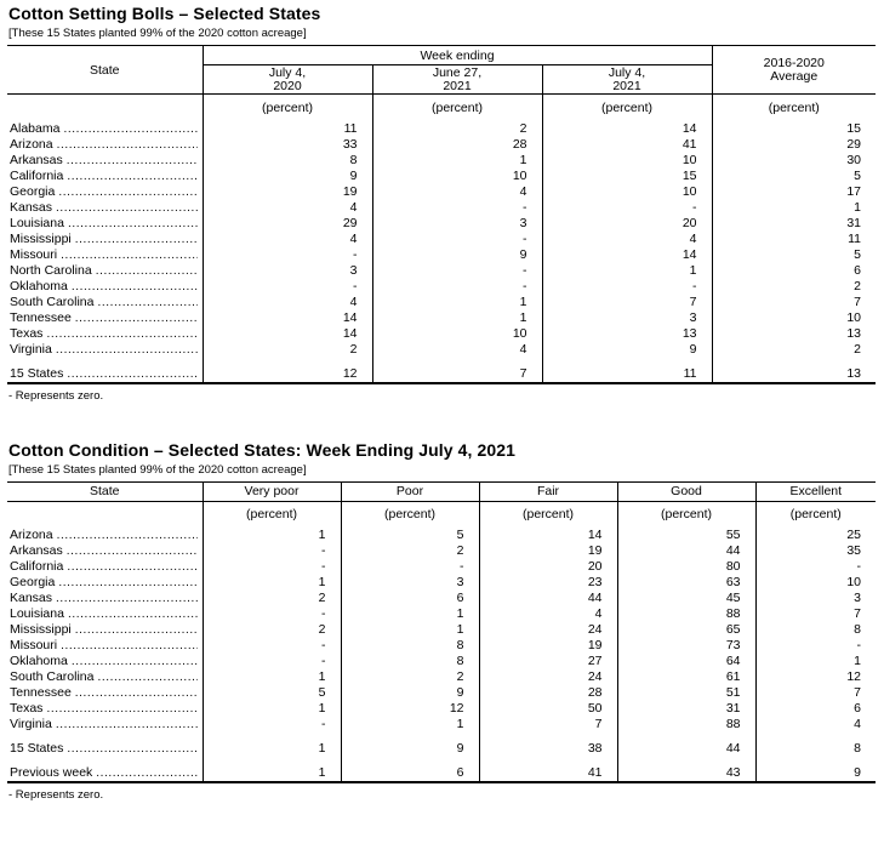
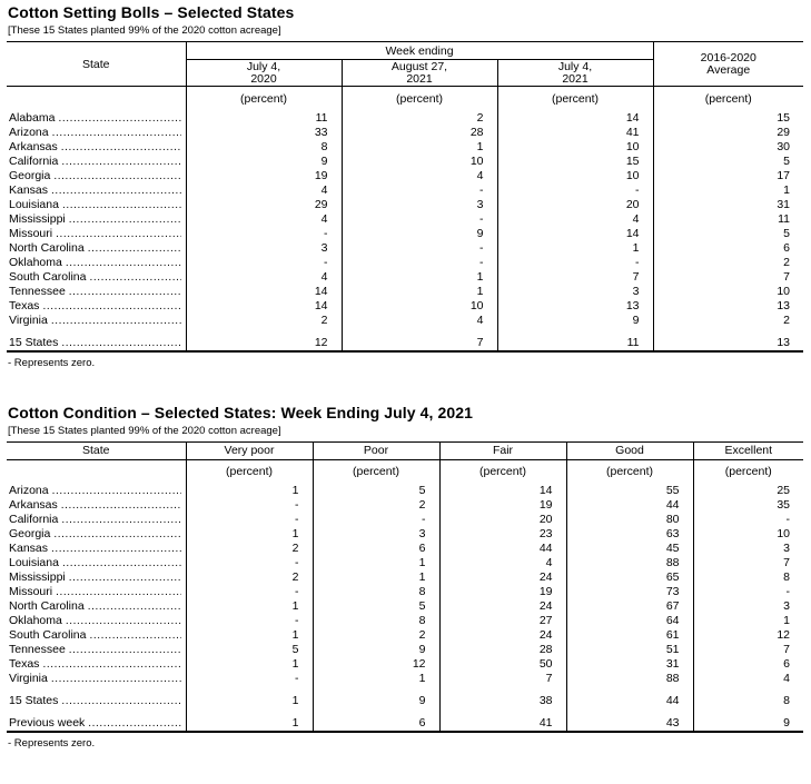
  Cotton Setting Bolls – Selected States
  [These 15 States planted 99% of the 2020 cotton acreage]
  State	Week ending	2016-2020 Average
- July 4, 2020	June 27, 2021	July 4, 2021
+ July 4, 2020	August 27, 2021	July 4, 2021
  	(percent)	(percent)	(percent)	(percent)
  Alabama	11	2	14	15
  Arizona	33	28	41	29
  Arkansas	8	1	10	30
  California	9	10	15	5
  Georgia	19	4	10	17
  Kansas	4	-	-	1
  Louisiana	29	3	20	31
  Mississippi	4	-	4	11
  Missouri	-	9	14	5
  North Carolina	3	-	1	6
  Oklahoma	-	-	-	2
  South Carolina	4	1	7	7
  Tennessee	14	1	3	10
  Texas	14	10	13	13
  Virginia	2	4	9	2
  15 States	12	7	11	13
  - Represents zero.
  Cotton Condition – Selected States: Week Ending July 4, 2021
  [These 15 States planted 99% of the 2020 cotton acreage]
  State	Very poor	Poor	Fair	Good	Excellent
  	(percent)	(percent)	(percent)	(percent)	(percent)
  Arizona	1	5	14	55	25
  Arkansas	-	2	19	44	35
  California	-	-	20	80	-
  Georgia	1	3	23	63	10
  Kansas	2	6	44	45	3
  Louisiana	-	1	4	88	7
  Mississippi	2	1	24	65	8
  Missouri	-	8	19	73	-
+ North Carolina	1	5	24	67	3
  Oklahoma	-	8	27	64	1
  South Carolina	1	2	24	61	12
  Tennessee	5	9	28	51	7
  Texas	1	12	50	31	6
  Virginia	-	1	7	88	4
  15 States	1	9	38	44	8
  Previous week	1	6	41	43	9
  - Represents zero.
